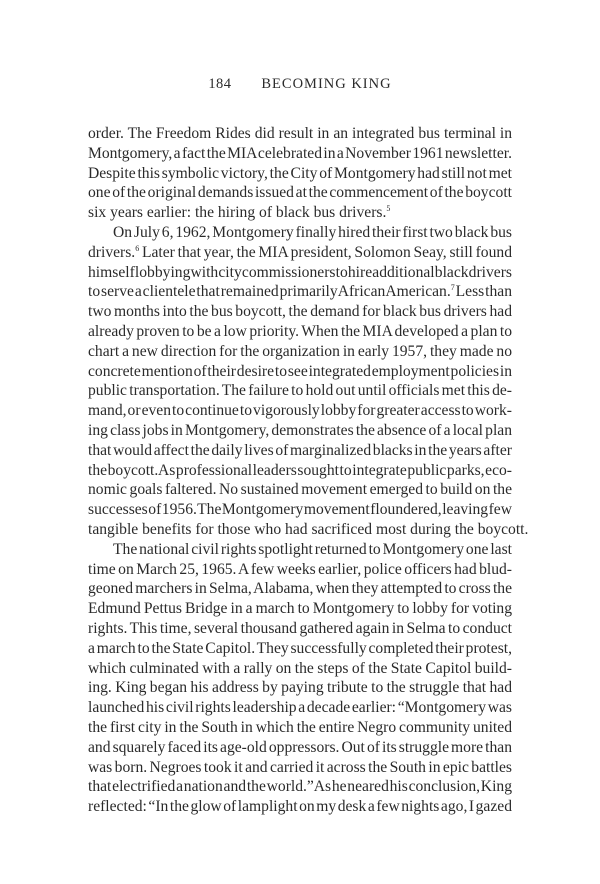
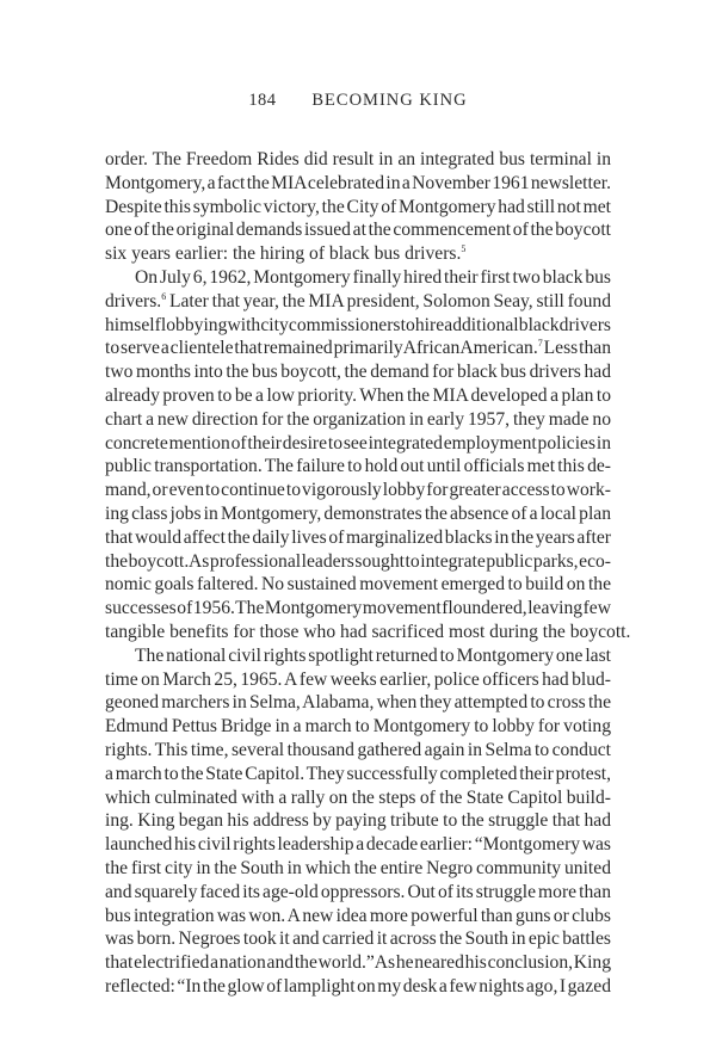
  184 BECOMING KING
  order. The Freedom Rides did result in an integrated bus terminal in
  Montgomery, a fact the MIA celebrated in a November 1961 newsletter.
  Despite this symbolic victory, the City of Montgomery had still not met
  one of the original demands issued at the commencement of the boycott
  six years earlier: the hiring of black bus drivers.5
  On July 6, 1962, Montgomery finally hired their first two black bus
  drivers.6 Later that year, the MIA president, Solomon Seay, still found
  himself lobbying with city commissioners to hire additional black drivers
  to serve a clientele that remained primarily African American.7 Less than
  two months into the bus boycott, the demand for black bus drivers had
  already proven to be a low priority. When the MIA developed a plan to
  chart a new direction for the organization in early 1957, they made no
  concrete mention of their desire to see integrated employment policies in
  public transportation. The failure to hold out until officials met this de-
  mand, or even to continue to vigorously lobby for greater access to work-
  ing class jobs in Montgomery, demonstrates the absence of a local plan
  that would affect the daily lives of marginalized blacks in the years after
  the boycott. As professional leaders sought to integrate public parks, eco-
  nomic goals faltered. No sustained movement emerged to build on the
  successes of 1956. The Montgomery movement floundered, leaving few
  tangible benefits for those who had sacrificed most during the boycott.
  The national civil rights spotlight returned to Montgomery one last
  time on March 25, 1965. A few weeks earlier, police officers had blud-
  geoned marchers in Selma, Alabama, when they attempted to cross the
  Edmund Pettus Bridge in a march to Montgomery to lobby for voting
  rights. This time, several thousand gathered again in Selma to conduct
  a march to the State Capitol. They successfully completed their protest,
  which culminated with a rally on the steps of the State Capitol build-
  ing. King began his address by paying tribute to the struggle that had
  launched his civil rights leadership a decade earlier: “Montgomery was
  the first city in the South in which the entire Negro community united
  and squarely faced its age-old oppressors. Out of its struggle more than
+ bus integration was won. A new idea more powerful than guns or clubs
  was born. Negroes took it and carried it across the South in epic battles
  that electrified a nation and the world.” As he neared his conclusion, King
  reflected: “In the glow of lamplight on my desk a few nights ago, I gazed
